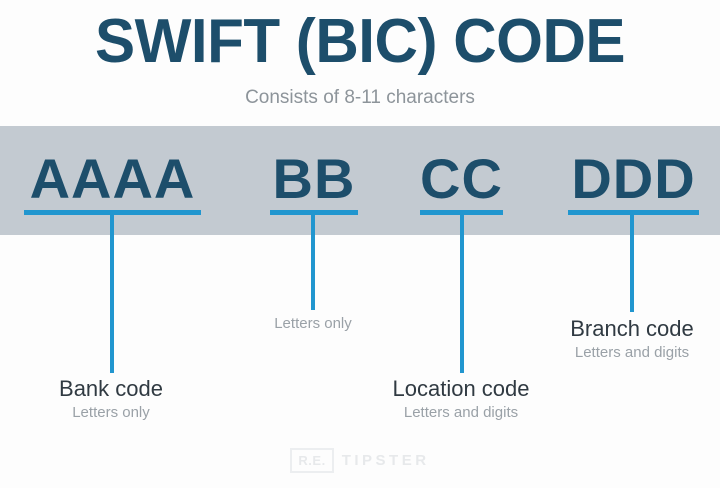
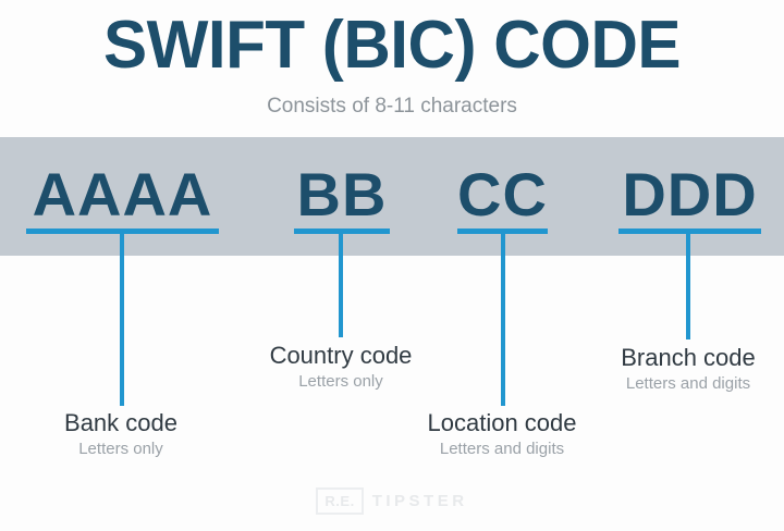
  SWIFT (BIC) CODE
  Consists of 8-11 characters
  AAAA
  BB
  CC
  DDD
  Bank code
  Letters only
+ Country code
  Letters only
  Location code
  Letters and digits
  Branch code
  Letters and digits
